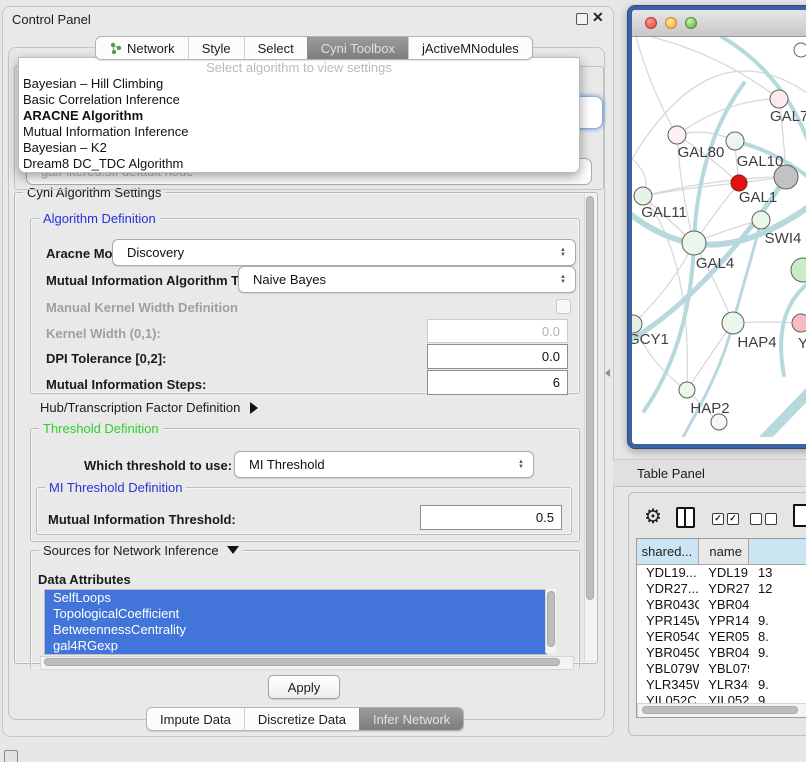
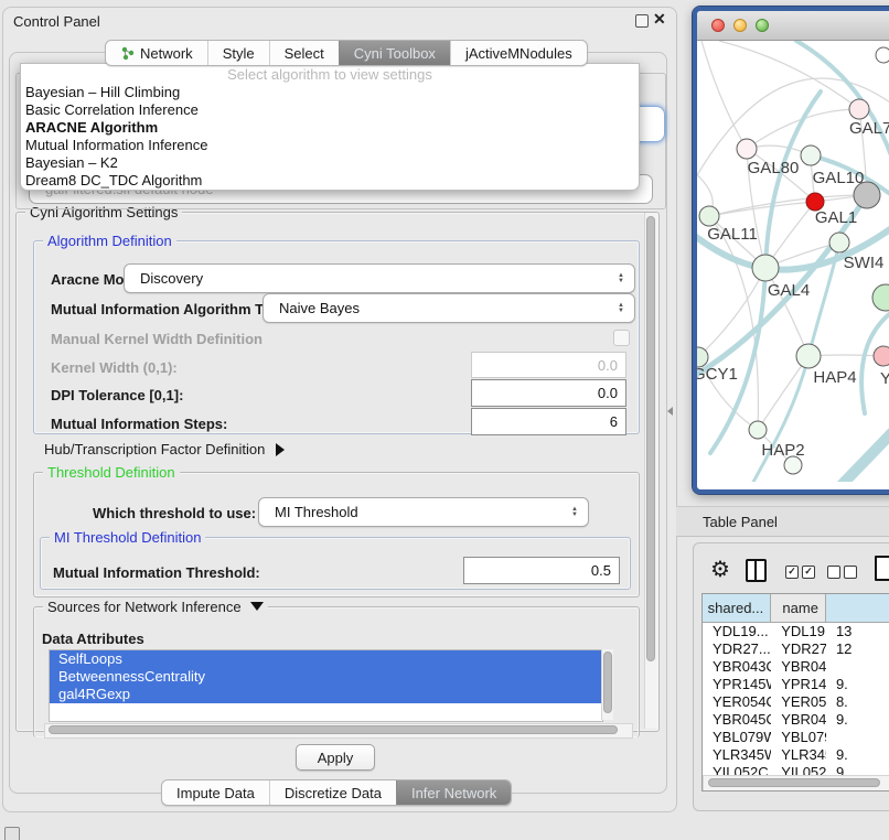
  Control Panel
  ✕
  Network
  Style
  Select
  Cyni Toolbox
  jActiveMNodules
  Select algorithm to view settings
  Bayesian – Hill Climbing
  Basic Correlation Inference
  ARACNE Algorithm
  Mutual Information Inference
  Bayesian – K2
  Dream8 DC_TDC Algorithm
  Cyni Algorithm Settings
  Algorithm Definition
  Aracne Mo
  Discovery
  Mutual Information Algorithm T
  Naive Bayes
  Manual Kernel Width Definition
  Kernel Width (0,1):
  0.0
- DPI Tolerance [0,2]:
+ DPI Tolerance [0,1]:
  0.0
  Mutual Information Steps:
  6
  Hub/Transcription Factor Definition
  Threshold Definition
  Which threshold to use:
  MI Threshold
  MI Threshold Definition
  Mutual Information Threshold:
  0.5
  Sources for Network Inference
  Data Attributes
  SelfLoops
- TopologicalCoefficient
  BetweennessCentrality
  gal4RGexp
  Apply
  Impute Data
  Discretize Data
  Infer Network
  GAL7
  GAL80
  GAL10
  GAL1
  GAL11
  SWI4
  GAL4
  GCY1
  HAP4
  Y
  HAP2
  Table Panel
  ⚙
  ✓
  ✓
  shared...
  name
  YDL19...
  13
  YDR27...
  12
  YBR043C
  YBR04
  YPR145
  YPR14
  9.
  YER054C
  YER05
  8.
  YBR045C
  YBR04
  9.
  YBL079W
  YBL07
  YLR345W
  YLR34
  9.
  YIL052C
  YIL052
  9.
